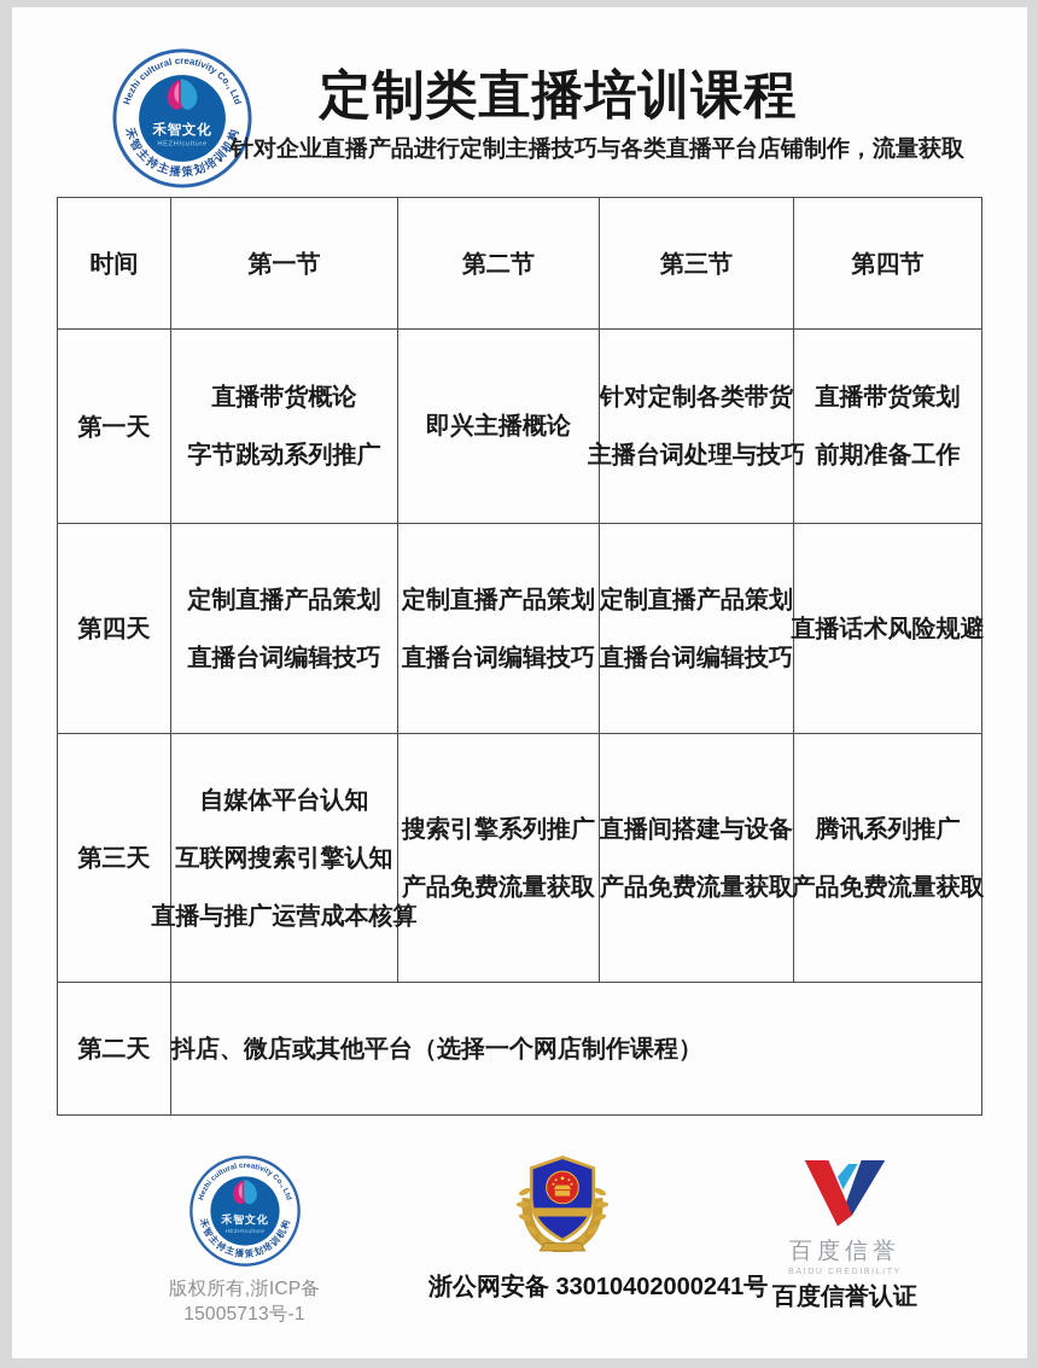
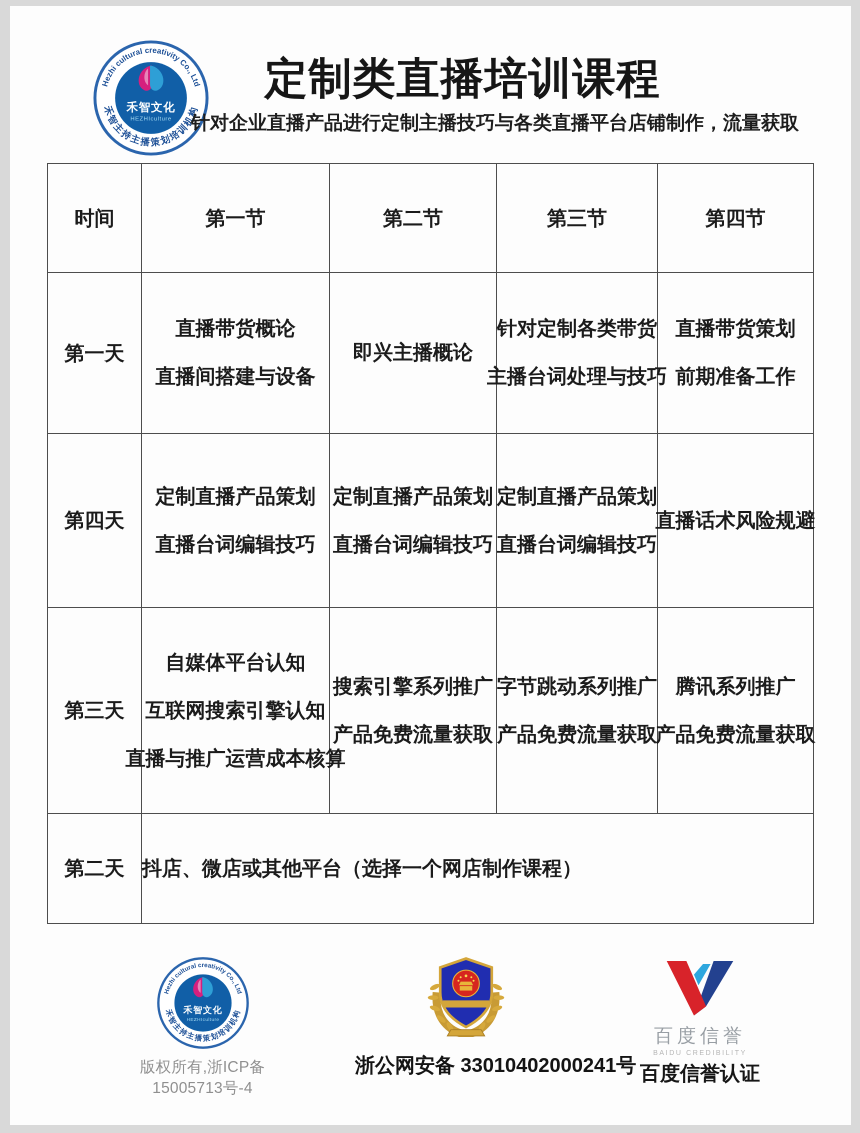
  定制类直播培训课程
  针对企业直播产品进行定制主播技巧与各类直播平台店铺制作，流量获取
  时间	第一节	第二节	第三节	第四节
- 第一天	直播带货概论 字节跳动系列推广	即兴主播概论	针对定制各类带货 主播台词处理与技巧	直播带货策划 前期准备工作
+ 第一天	直播带货概论 直播间搭建与设备	即兴主播概论	针对定制各类带货 主播台词处理与技巧	直播带货策划 前期准备工作
  第四天	定制直播产品策划 直播台词编辑技巧	定制直播产品策划 直播台词编辑技巧	定制直播产品策划 直播台词编辑技巧	直播话术风险规避
- 第三天	自媒体平台认知 互联网搜索引擎认知 直播与推广运营成本核算	搜索引擎系列推广 产品免费流量获取	直播间搭建与设备 产品免费流量获取	腾讯系列推广 产品免费流量获取
+ 第三天	自媒体平台认知 互联网搜索引擎认知 直播与推广运营成本核算	搜索引擎系列推广 产品免费流量获取	字节跳动系列推广 产品免费流量获取	腾讯系列推广 产品免费流量获取
  第二天	抖店、微店或其他平台（选择一个网店制作课程）
- 版权所有,浙ICP备15005713号-1
+ 版权所有,浙ICP备15005713号-4
  浙公网安备 33010402000241号
  百度信誉
  百度信誉认证
